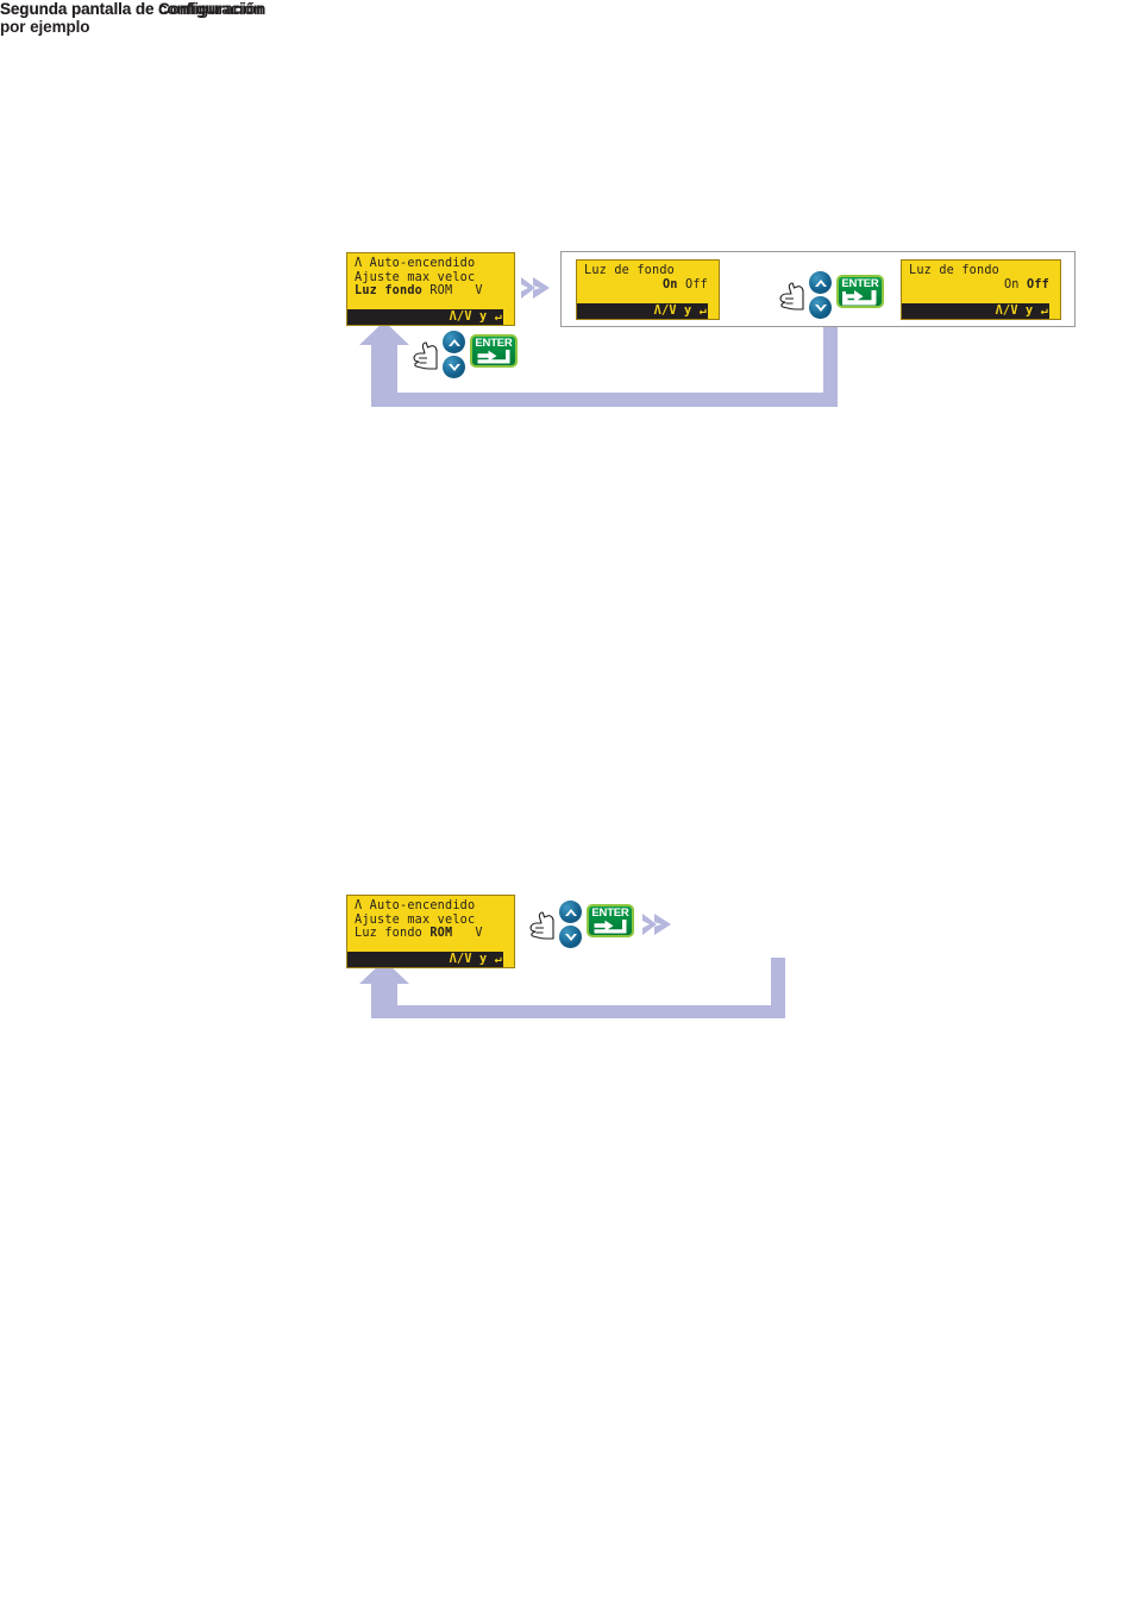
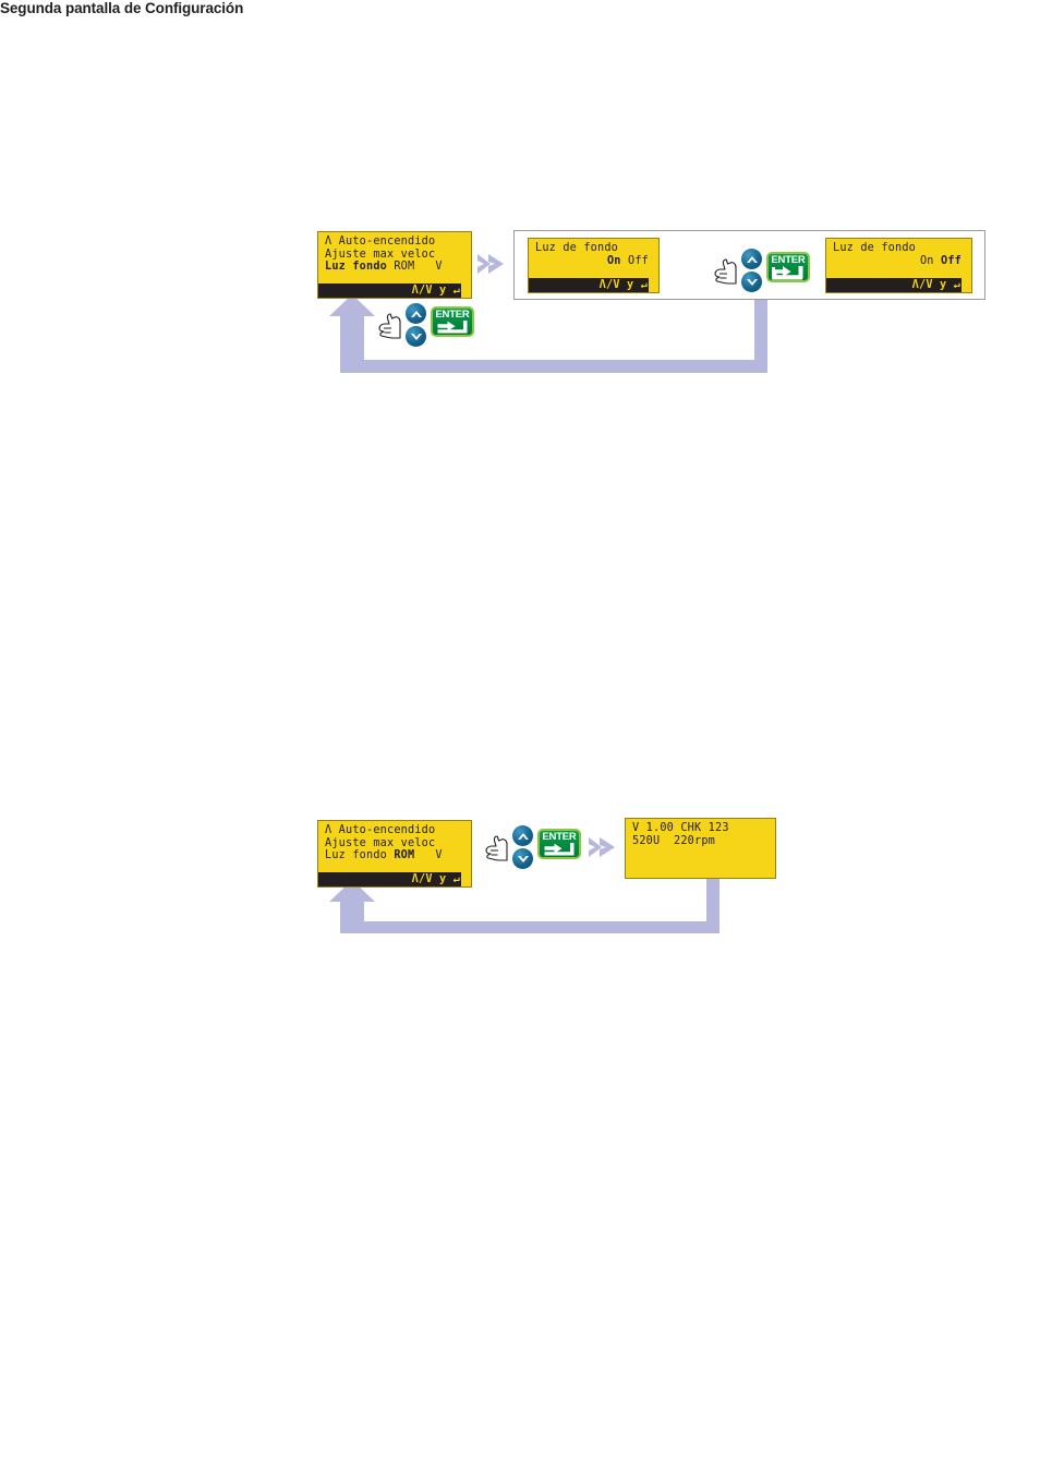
- Segunda pantalla de configuración
  Λ Auto-encendido
  Ajuste max veloc
  Luz fondo ROM V
  Λ/V y ↵
  Luz de fondo
  On Off
  Λ/V y ↵
  ENTER
  Luz de fondo
  On Off
  Λ/V y ↵
  ENTER
  Segunda pantalla de Configuración
- por ejemplo
  Λ Auto-encendido
  Ajuste max veloc
  Luz fondo ROM V
  Λ/V y ↵
  ENTER
+ V 1.00 CHK 123
+ 520U 220rpm
